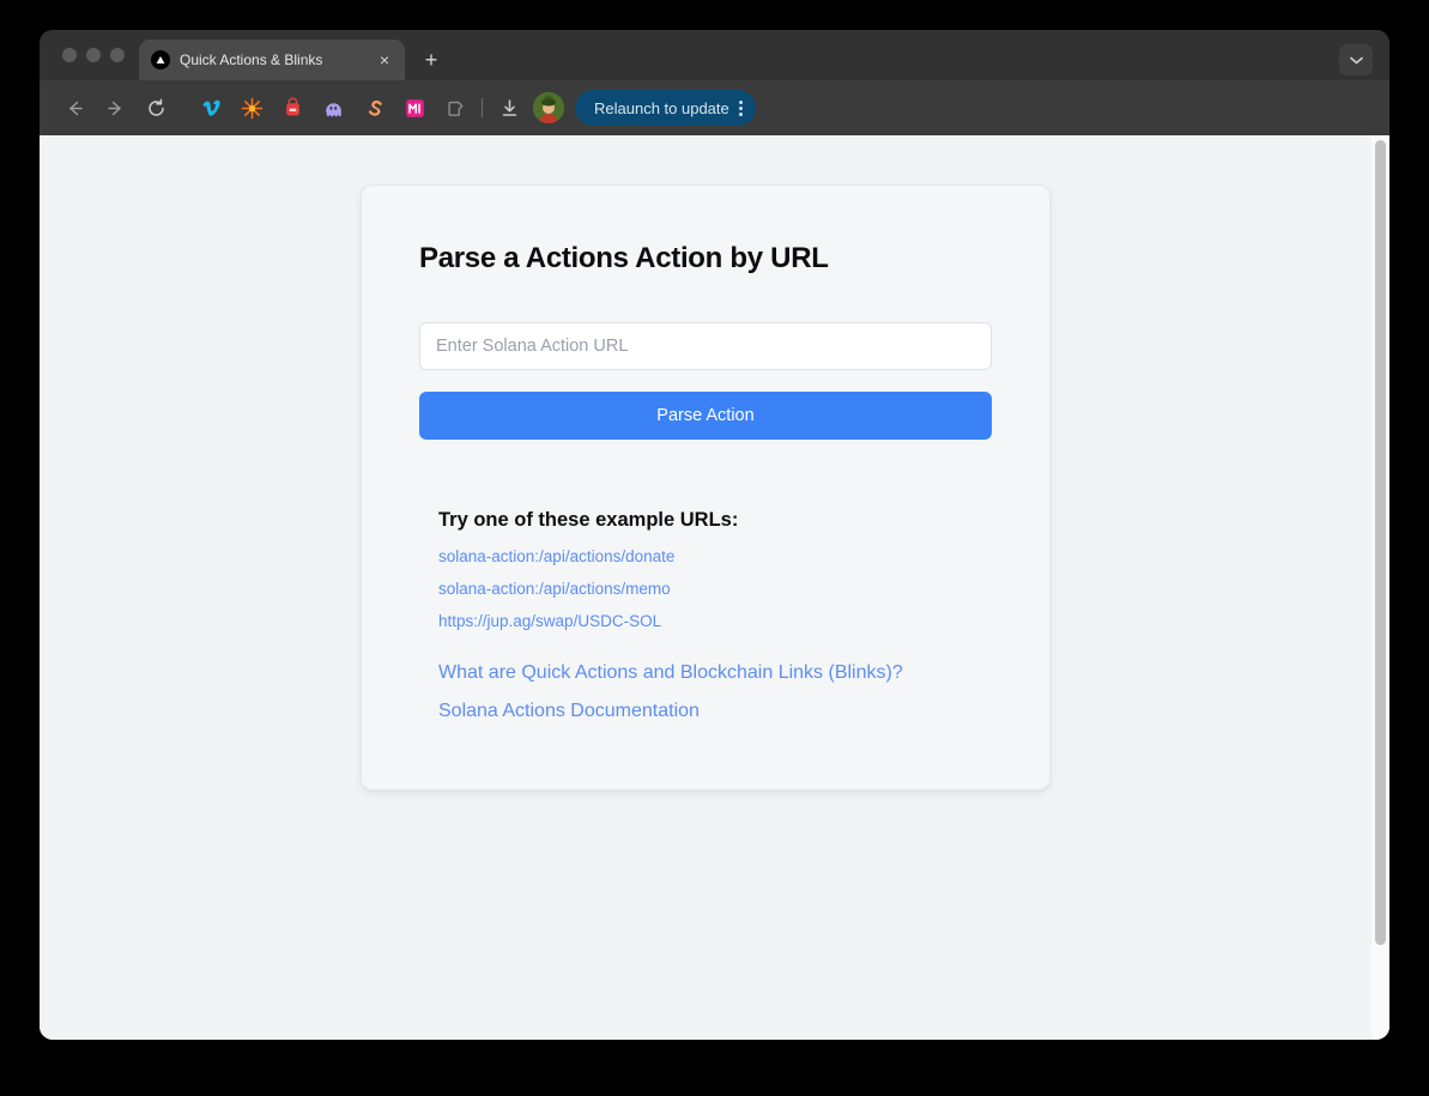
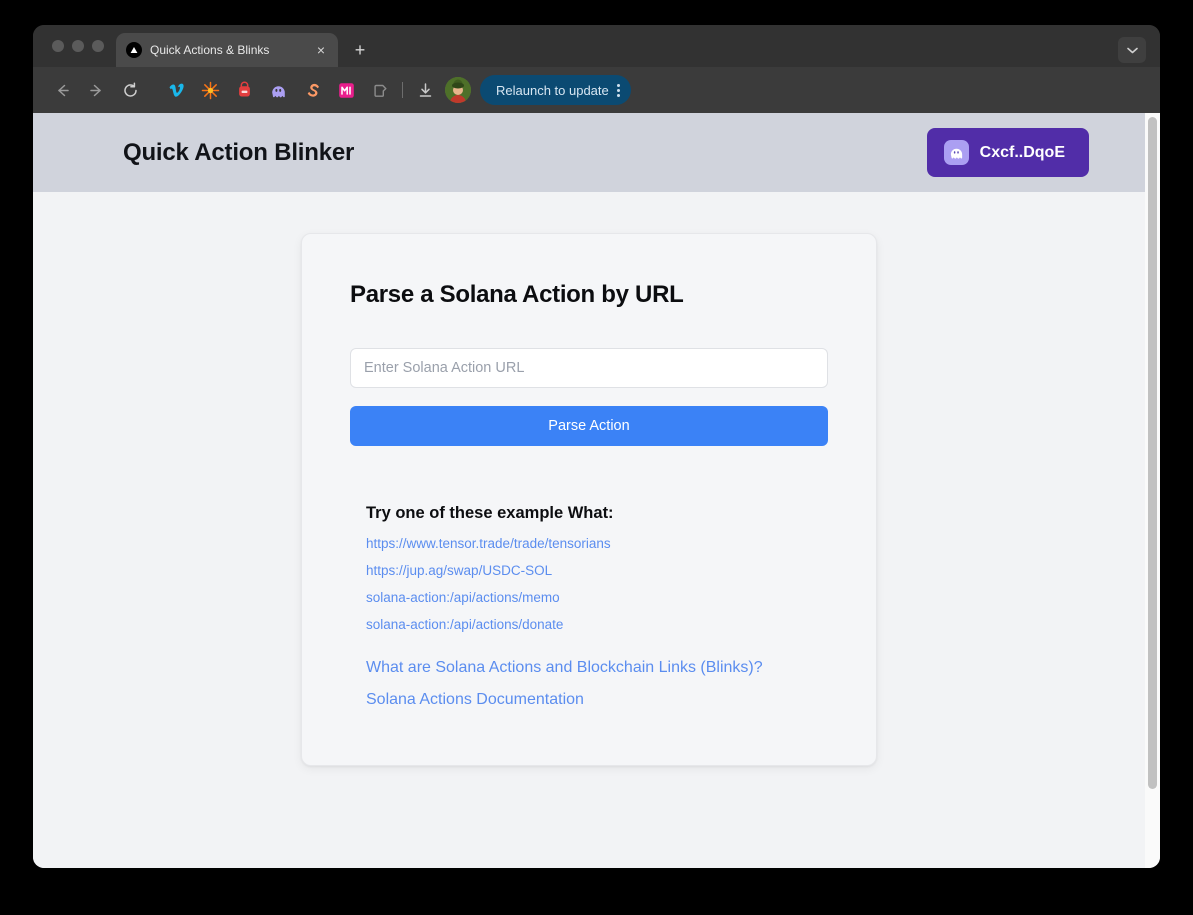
  Quick Actions & Blinks
  ×
  +
  Relaunch to update
+ Quick Action Blinker
+ Cxcf..DqoE
- Parse a Actions Action by URL
+ Parse a Solana Action by URL
  Enter Solana Action URL Parse Action
- Try one of these example URLs:
+ Try one of these example What:
+ https://www.tensor.trade/trade/tensorians
- solana-action:/api/actions/donate
+ https://jup.ag/swap/USDC-SOL
  solana-action:/api/actions/memo
- https://jup.ag/swap/USDC-SOL
+ solana-action:/api/actions/donate
- What are Quick Actions and Blockchain Links (Blinks)?
+ What are Solana Actions and Blockchain Links (Blinks)?
  Solana Actions Documentation
